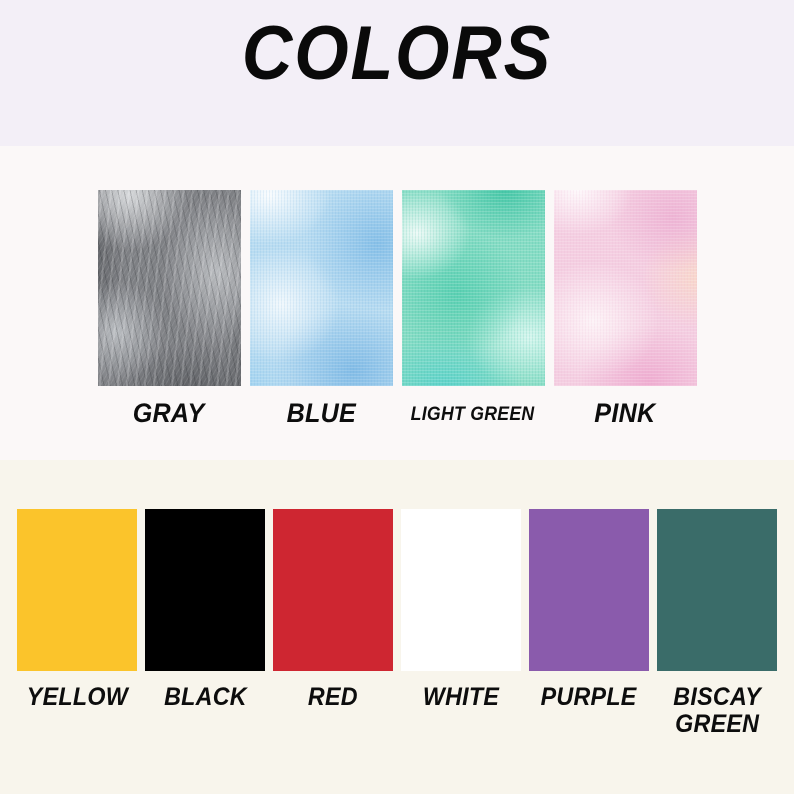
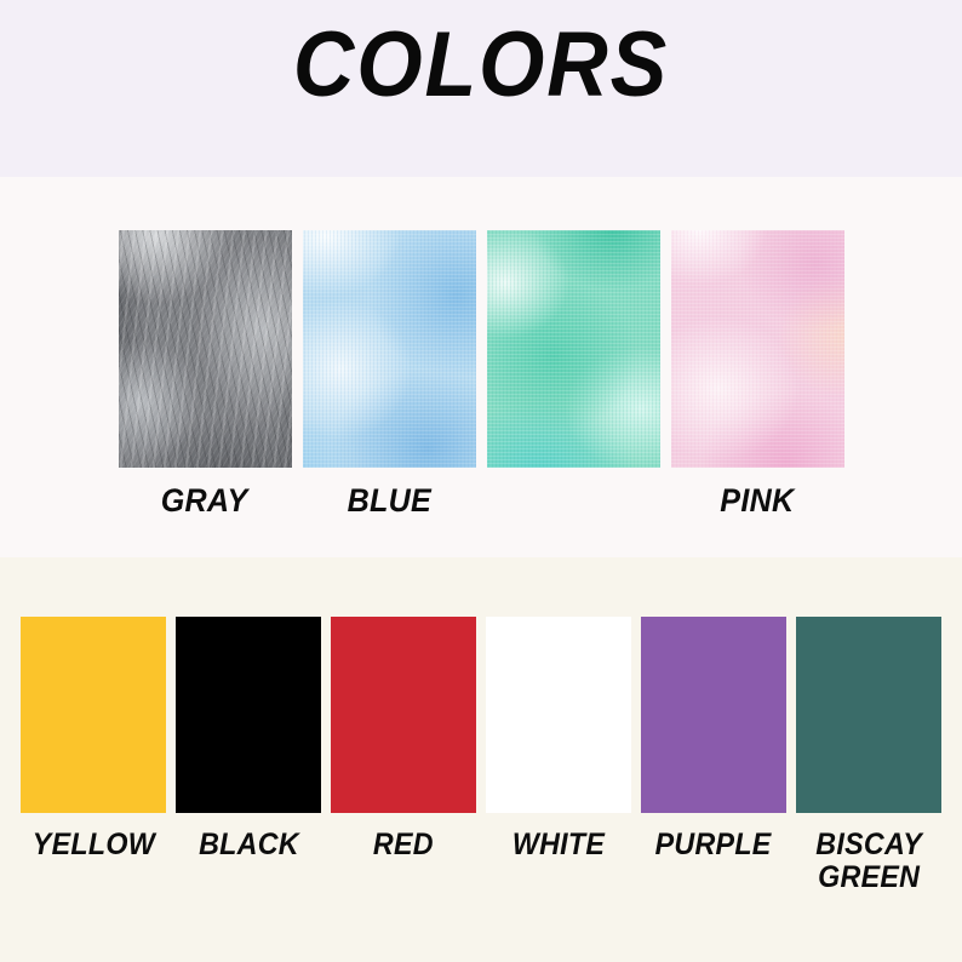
  COLORS
  GRAY
  BLUE
- LIGHT GREEN
  PINK
  YELLOW
  BLACK
  RED
  WHITE
  PURPLE
  BISCAY
  GREEN
